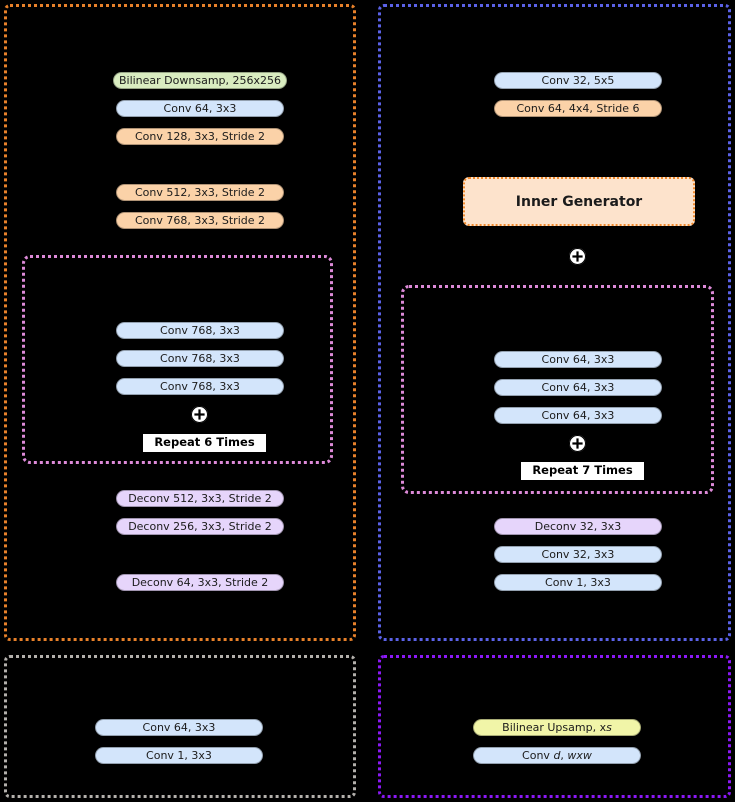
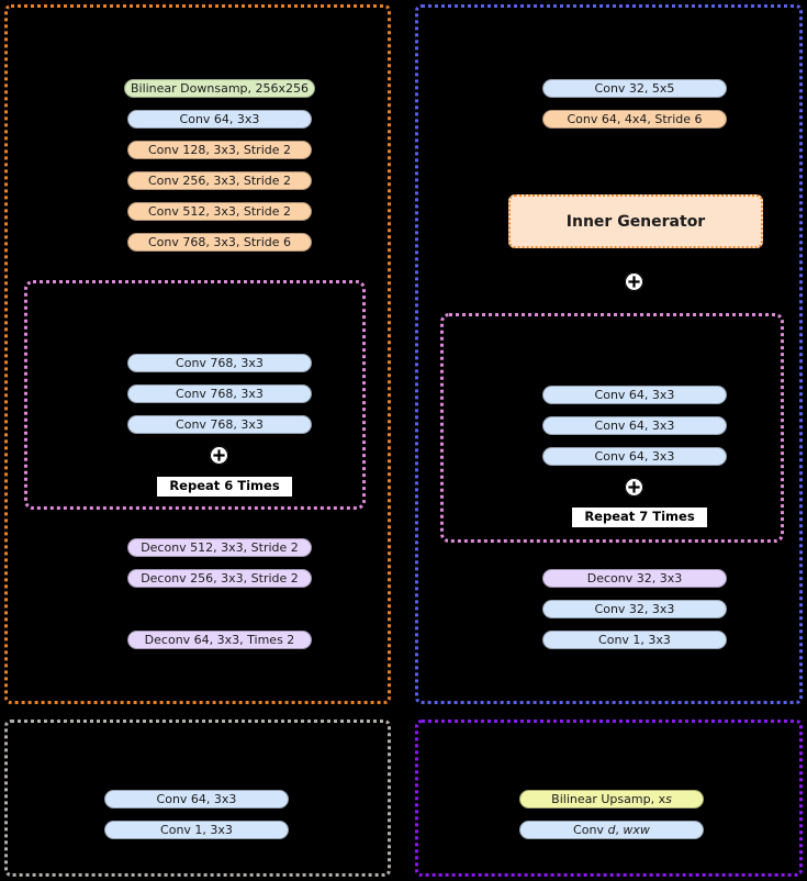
  Bilinear Downsamp, 256x256
  Conv 64, 3x3
  Conv 128, 3x3, Stride 2
+ Conv 256, 3x3, Stride 2
  Conv 512, 3x3, Stride 2
- Conv 768, 3x3, Stride 2
+ Conv 768, 3x3, Stride 6
  Conv 768, 3x3
  Conv 768, 3x3
  Conv 768, 3x3
  Repeat 6 Times
  Deconv 512, 3x3, Stride 2
  Deconv 256, 3x3, Stride 2
- Deconv 64, 3x3, Stride 2
+ Deconv 64, 3x3, Times 2
  Conv 32, 5x5
  Conv 64, 4x4, Stride 6
  Inner Generator
  Conv 64, 3x3
  Conv 64, 3x3
  Conv 64, 3x3
  Repeat 7 Times
  Deconv 32, 3x3
  Conv 32, 3x3
  Conv 1, 3x3
  Conv 64, 3x3
  Conv 1, 3x3
  Bilinear Upsamp, xs
  Conv d, wxw
